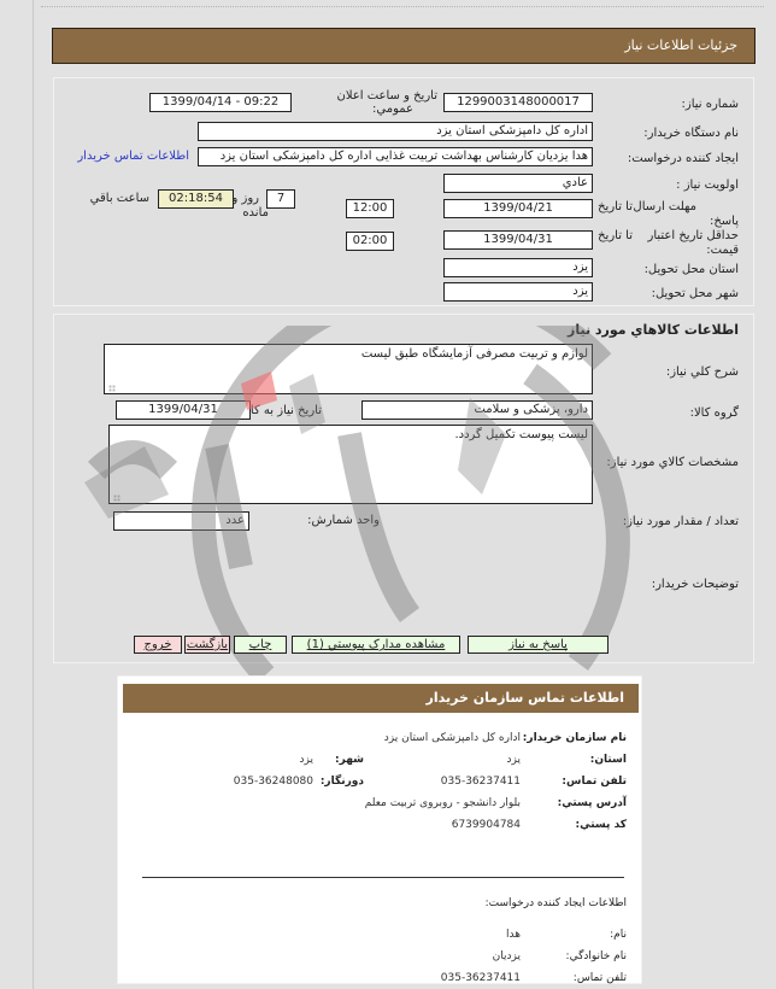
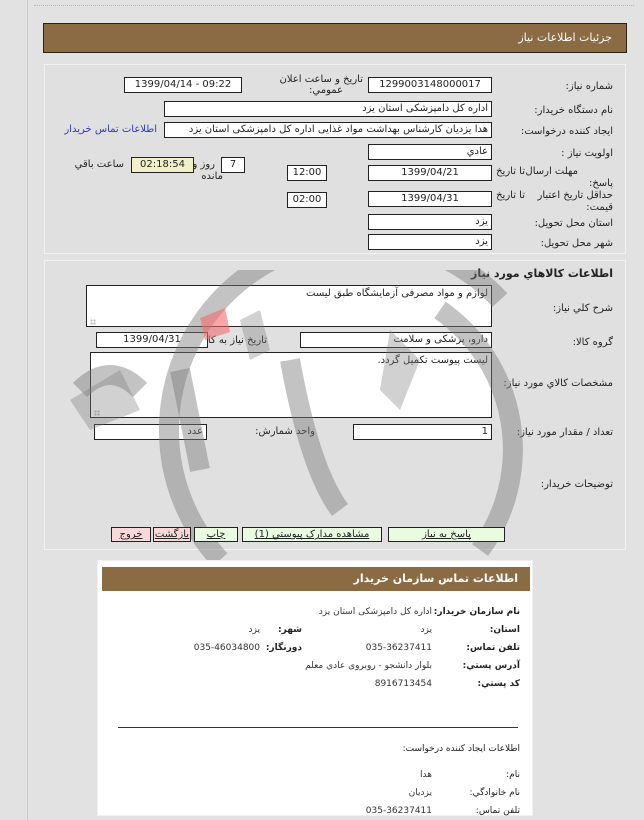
  جزئيات اطلاعات نياز
  شماره نياز:
  1299003148000017
  تاريخ و ساعت اعلان
  عمومي:
  1399/04/14 - 09:22
  نام دستگاه خريدار:
  اداره کل دامپزشکی استان یزد
  ايجاد کننده درخواست:
- هدا یزدیان کارشناس بهداشت تربیت غذایی اداره کل دامپزشکی استان یزد
+ هدا یزدیان کارشناس بهداشت مواد غذایی اداره کل دامپزشکی استان یزد
  اطلاعات تماس خريدار
  اولويت نياز :
  عادي
  مهلت ارسال
  پاسخ:
  تا تاريخ
  1399/04/21
  12:00
  7
  روز و
  مانده
  02:18:54
  ساعت باقي
  حداقل تاريخ اعتبار
  قيمت:
  تا تاريخ
  1399/04/31
  02:00
  استان محل تحويل:
  یزد
  شهر محل تحويل:
  یزد
  اطلاعات کالاهاي مورد نياز
  شرح کلي نياز:
- لوازم و تربیت مصرفی آزمایشگاه طبق لیست
+ لوازم و مواد مصرفی آزمایشگاه طبق لیست
  گروه کالا:
  دارو، پزشکی و سلامت
  تاريخ نياز به کا
  1399/04/31
  مشخصات کالاي مورد نياز:
  لیست پیوست تکمیل گردد.
  تعداد / مقدار مورد نياز:
+ 1
  واحد شمارش:
  عدد
  توضيحات خريدار:
  پاسخ به نياز
  مشاهده مدارک پيوستي (1)
  چاپ
  بازگشت
  خروج
  اطلاعات تماس سازمان خريدار
  نام سازمان خريدار:
  اداره کل دامپزشکی استان یزد
  استان:
  یزد
  شهر:
  یزد
  تلفن تماس:
  035-36237411
  دورنگار:
- 035-36248080
+ 035-46034800
  آدرس پستي:
- بلوار دانشجو - روبروی تربیت معلم
+ بلوار دانشجو - روبروی عادي معلم
  کد پستي:
- 6739904784
+ 8916713454
  اطلاعات ايجاد کننده درخواست:
  نام:
  هدا
  نام خانوادگي:
  یزدیان
  تلفن تماس:
  035-36237411
